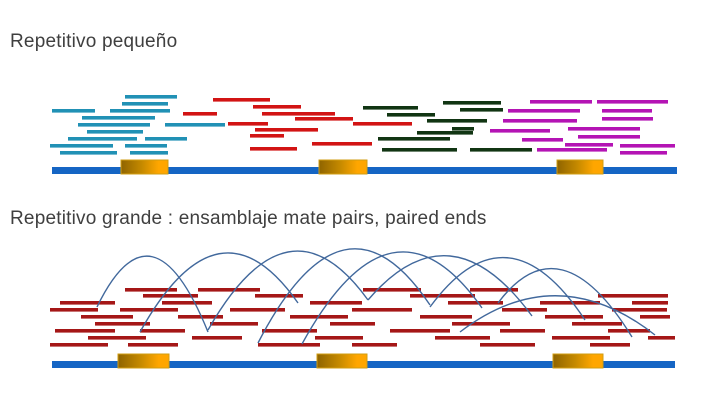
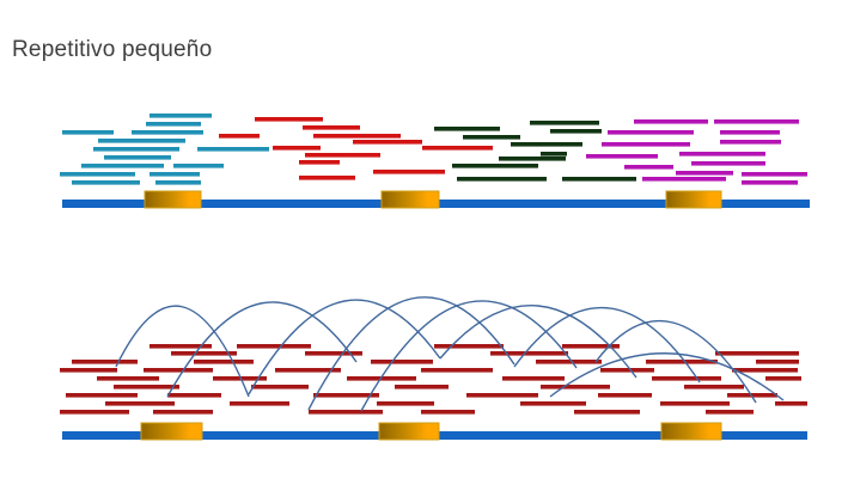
  Repetitivo pequeño
- Repetitivo grande : ensamblaje mate pairs, paired ends
